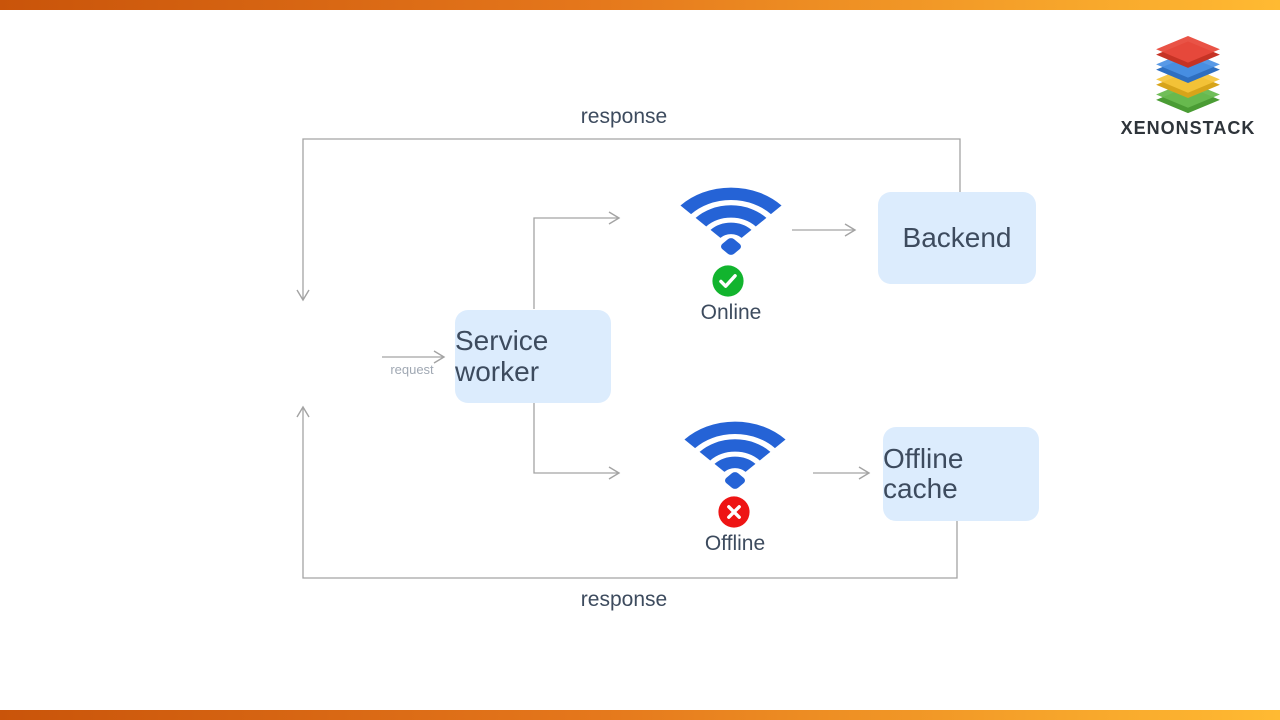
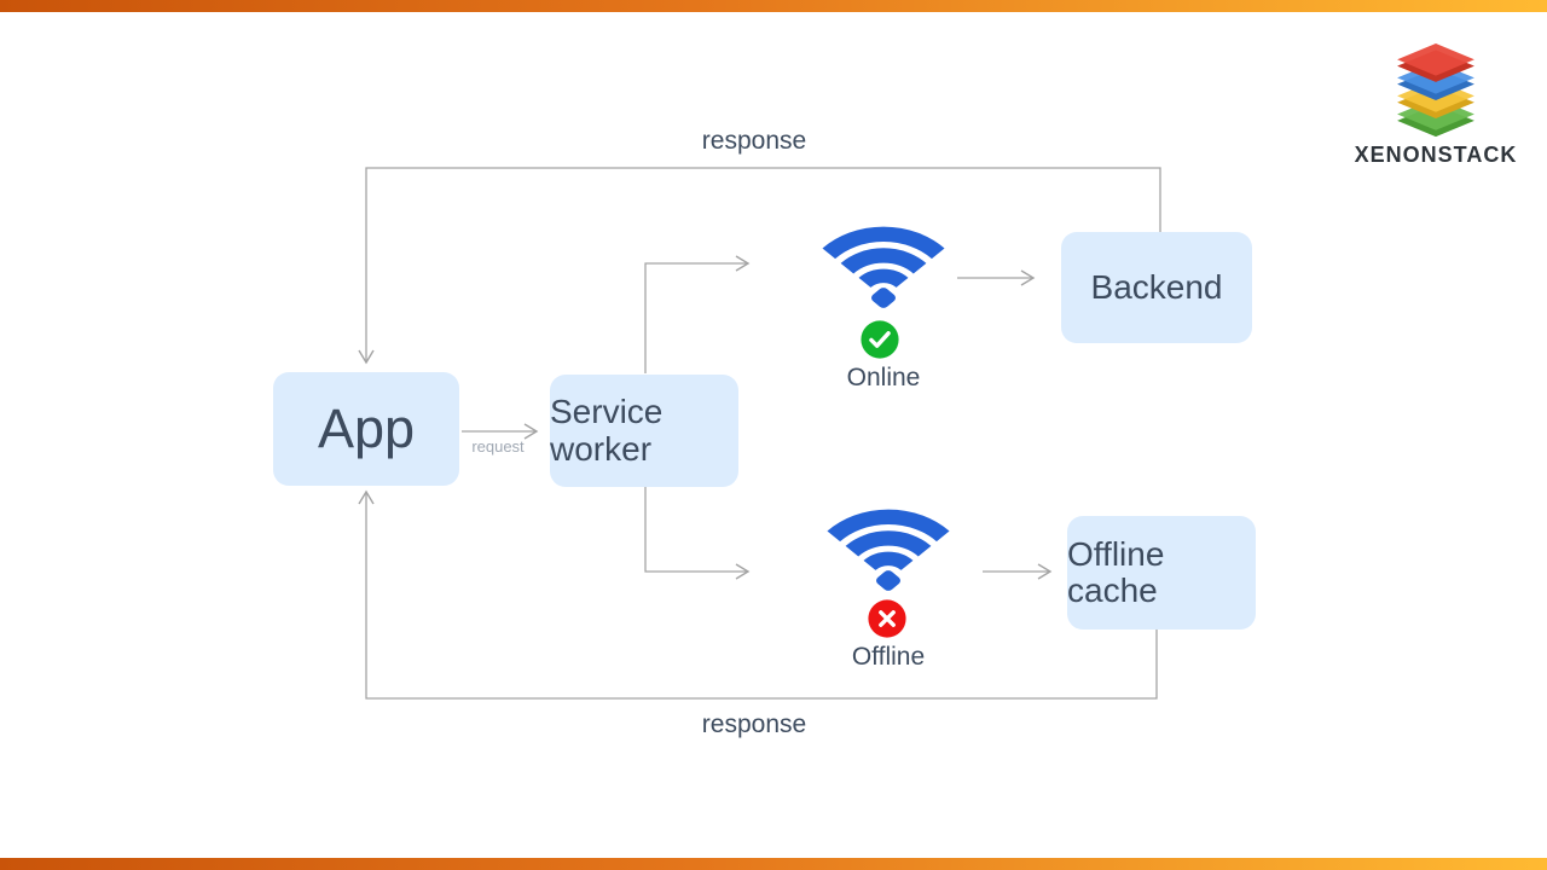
  XENONSTACK
+ App
  Service worker
  Backend
  Offline cache
  response
  response
  request
  Online
  Offline
